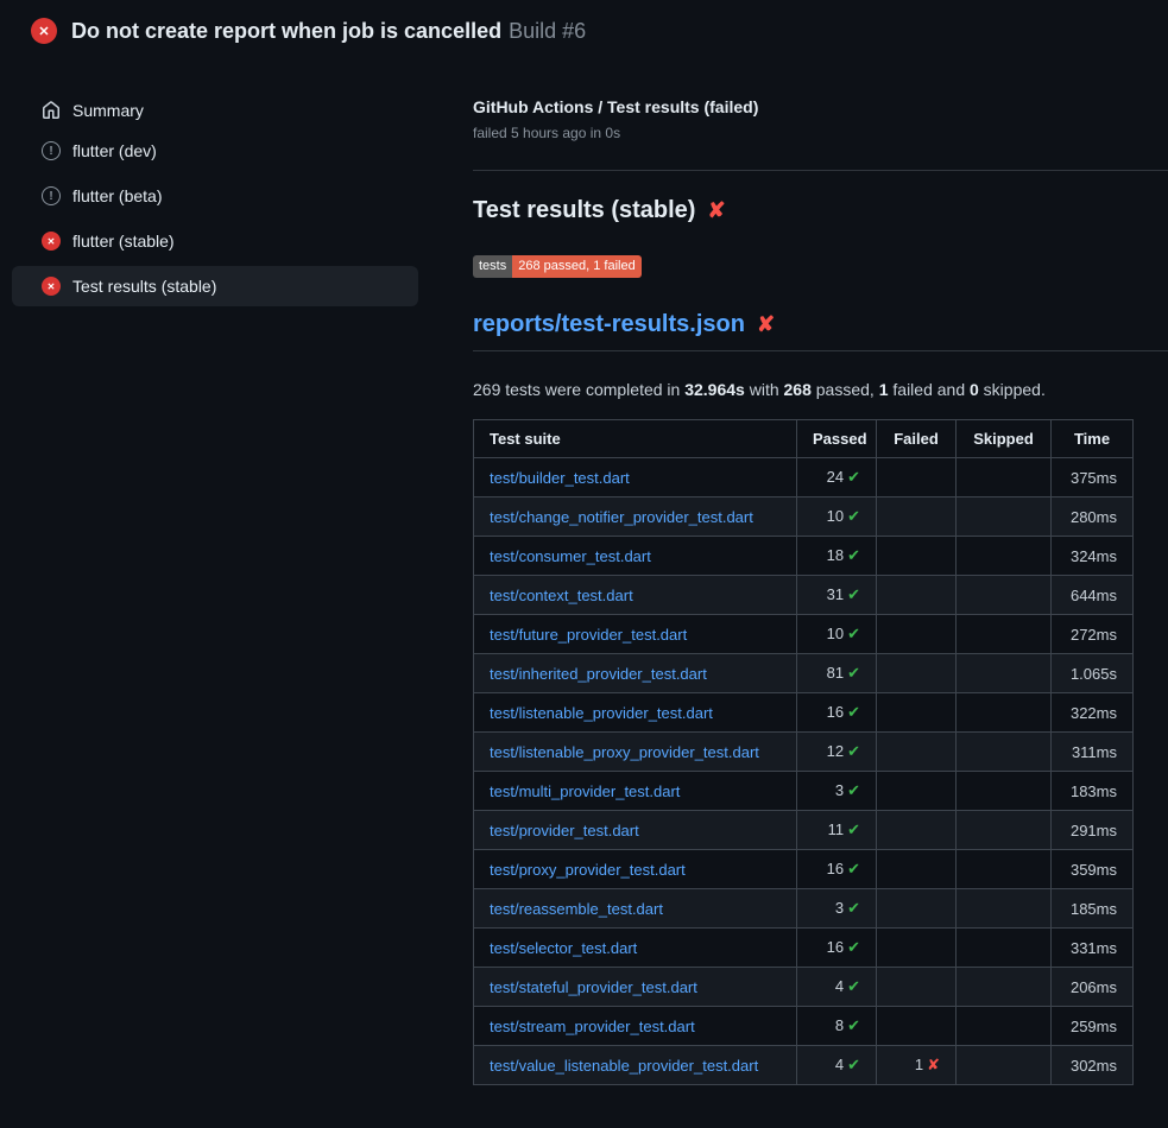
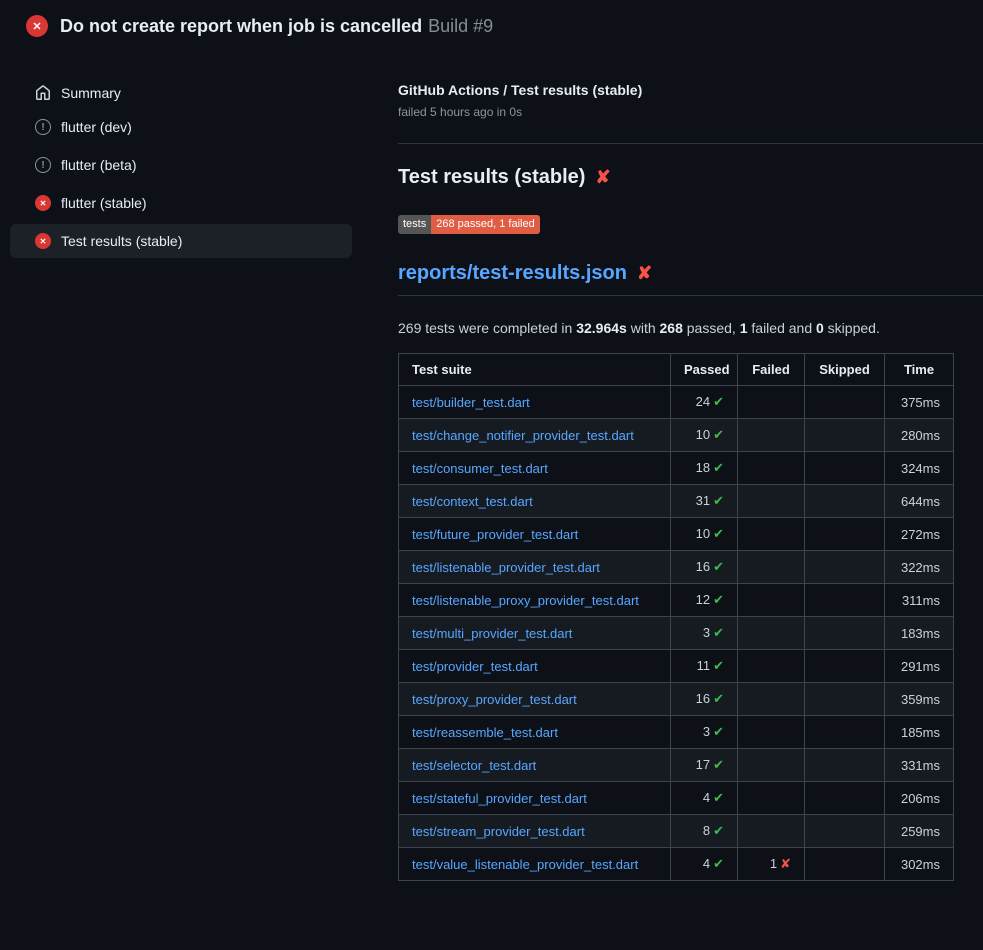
  ✕
- Do not create report when job is cancelled Build #6
+ Do not create report when job is cancelled Build #9
  Summary
  !
  flutter (dev)
  !
  flutter (beta)
  ✕
  flutter (stable)
  ✕
  Test results (stable)
- GitHub Actions / Test results (failed)
+ GitHub Actions / Test results (stable)
  failed 5 hours ago in 0s
  Test results (stable)
  ✘
  tests
  268 passed, 1 failed
  reports/test-results.json
  ✘
  269 tests were completed in 32.964s with 268 passed, 1 failed and 0 skipped.
  Test suite	Passed	Failed	Skipped	Time
  test/builder_test.dart	24 ✔			375ms
  test/change_notifier_provider_test.dart	10 ✔			280ms
  test/consumer_test.dart	18 ✔			324ms
  test/context_test.dart	31 ✔			644ms
  test/future_provider_test.dart	10 ✔			272ms
- test/inherited_provider_test.dart	81 ✔			1.065s
  test/listenable_provider_test.dart	16 ✔			322ms
  test/listenable_proxy_provider_test.dart	12 ✔			311ms
  test/multi_provider_test.dart	3 ✔			183ms
  test/provider_test.dart	11 ✔			291ms
  test/proxy_provider_test.dart	16 ✔			359ms
  test/reassemble_test.dart	3 ✔			185ms
- test/selector_test.dart	16 ✔			331ms
+ test/selector_test.dart	17 ✔			331ms
  test/stateful_provider_test.dart	4 ✔			206ms
  test/stream_provider_test.dart	8 ✔			259ms
  test/value_listenable_provider_test.dart	4 ✔	1 ✘		302ms
